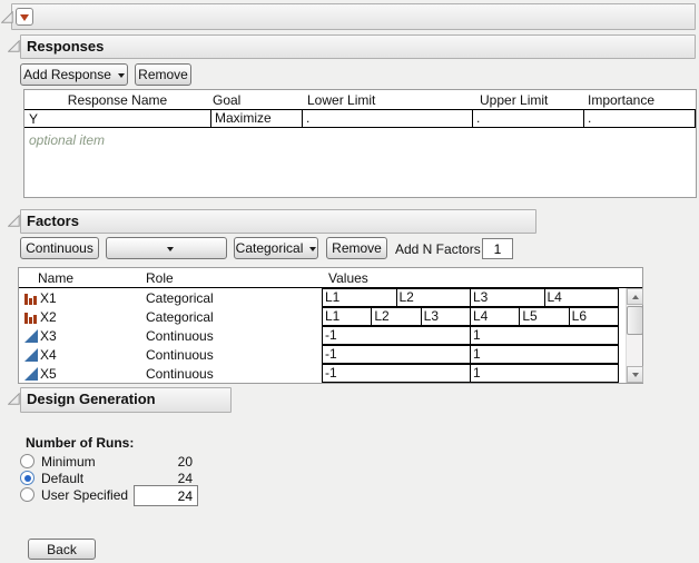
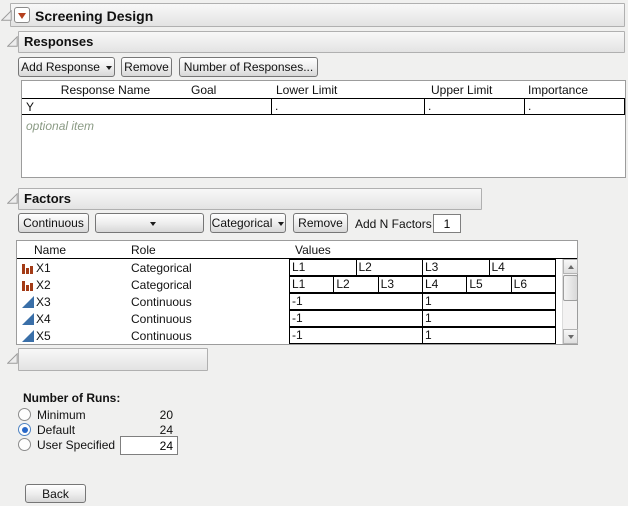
+ Screening Design
  Responses
  Add Response
  Remove
+ Number of Responses...
  Response Name
  Goal
  Lower Limit
  Upper Limit
  Importance
  Y
- Maximize
  .
  .
  .
  optional item
  Factors
  Continuous
  Categorical
  Remove
  Add N Factors
  1
  Name
  Role
  Values
  X1
  Categorical
  L1
  L2
  L3
  L4
  X2
  Categorical
  L1
  L2
  L3
  L4
  L5
  L6
  X3
  Continuous
  -1
  1
  X4
  Continuous
  -1
  1
  X5
  Continuous
  -1
  1
- Design Generation
  Number of Runs:
  Minimum
  20
  Default
  24
  User Specified
  24
  Back
